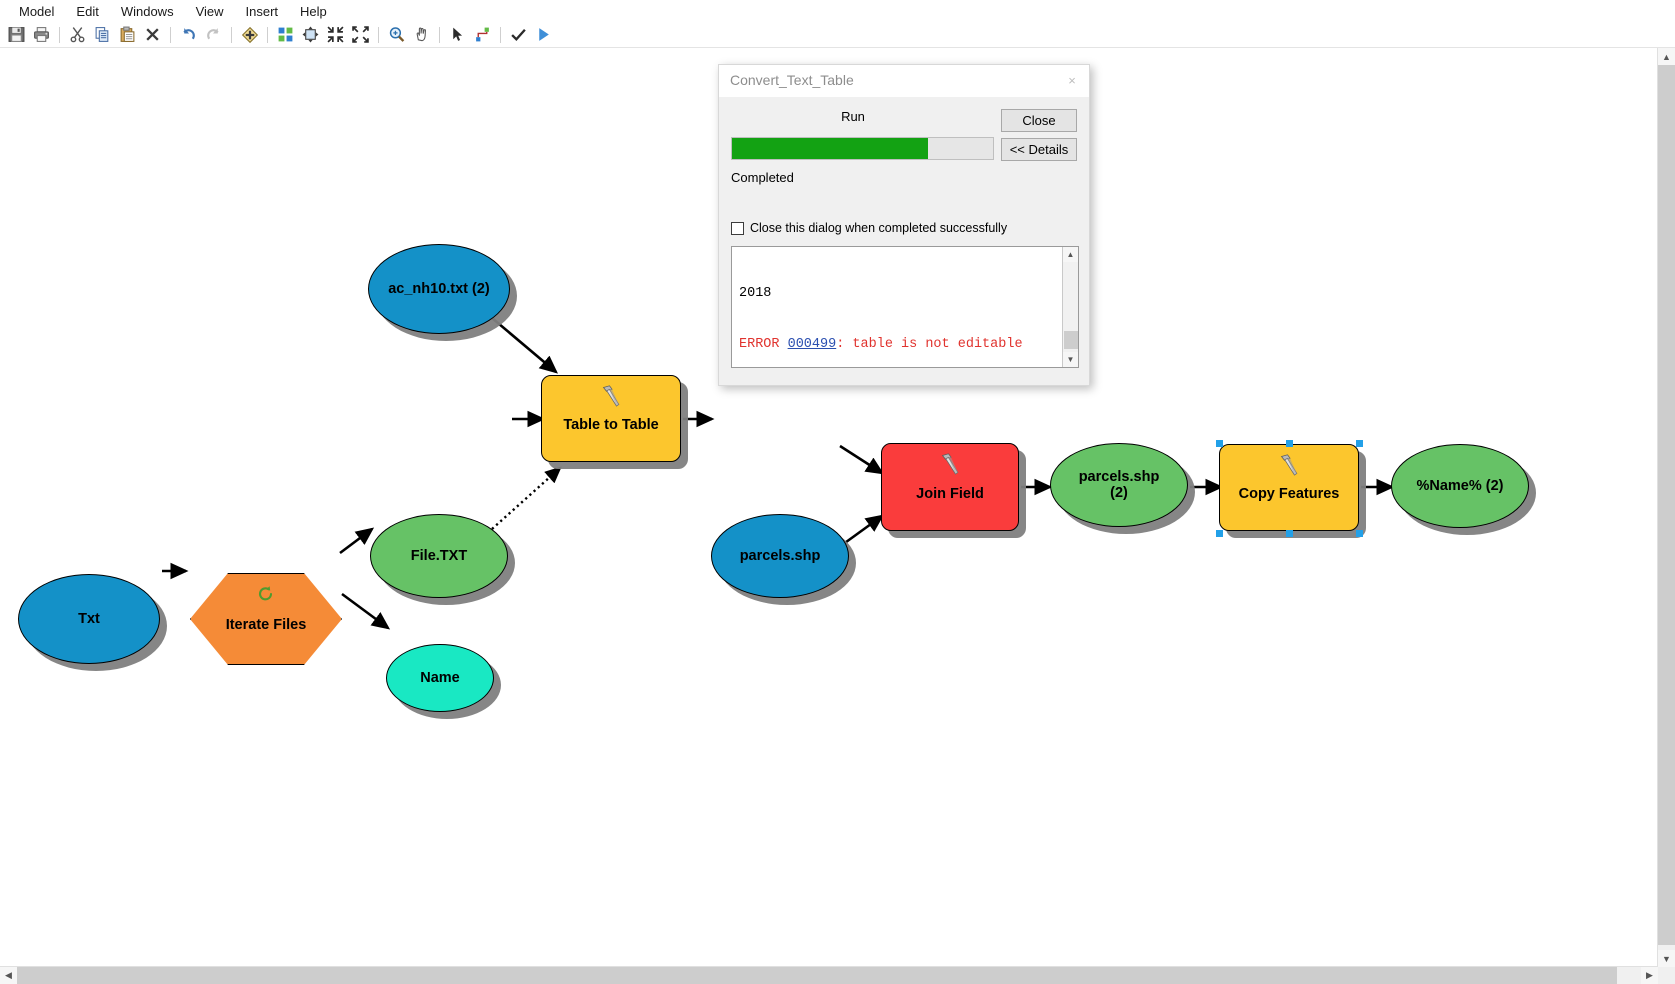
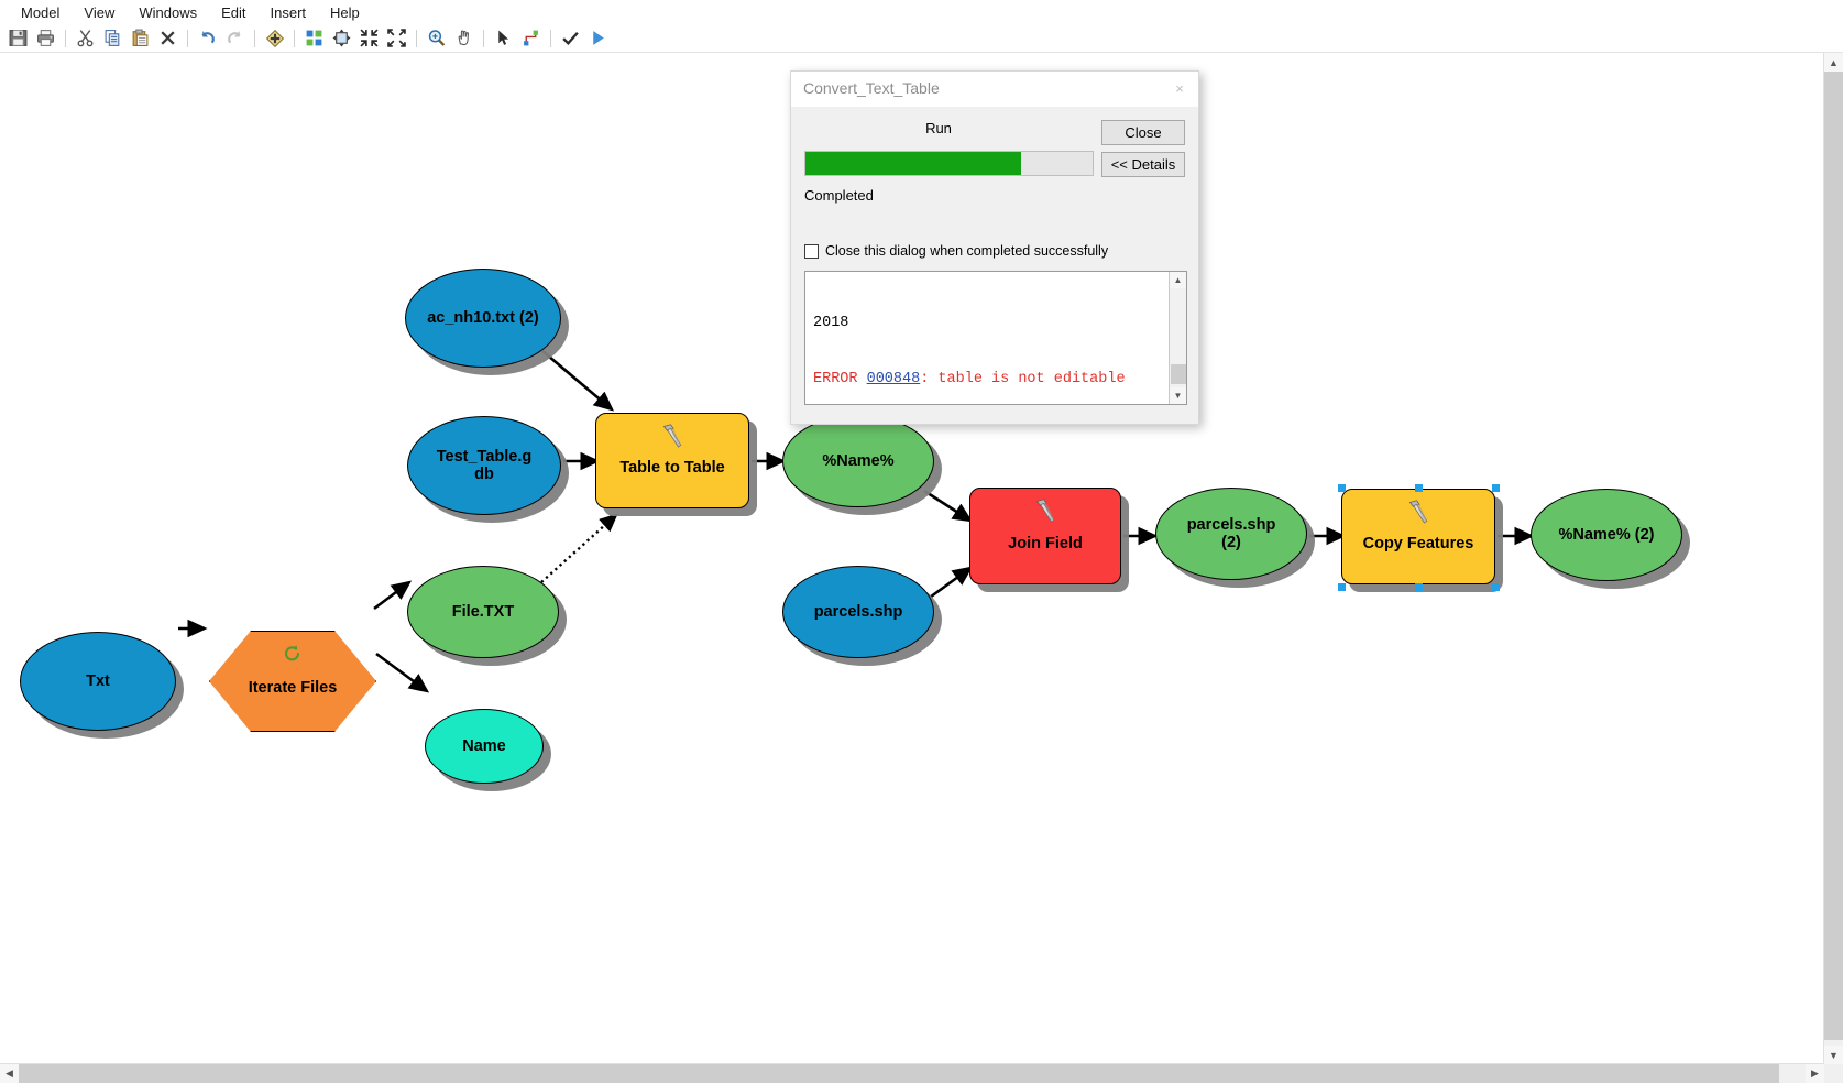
  Model
- Edit
+ View
  Windows
- View
+ Edit
  Insert
  Help
  Txt
  Iterate Files
  File.TXT
  Name
  ac_nh10.txt (2)
+ Test_Table.gdb
  Table to Table
+ %Name%
  Join Field
  parcels.shp
  parcels.shp (2)
  Copy Features
  %Name% (2)
  ▲
  ▼
  ◀
  ▶
  Convert_Text_Table
  ×
  Run
  Completed
  Close
  << Details
  Close this dialog when completed successfully
  2018
- ERROR 000499: table is not editable
+ ERROR 000848: table is not editable
  ▲
  ▼
